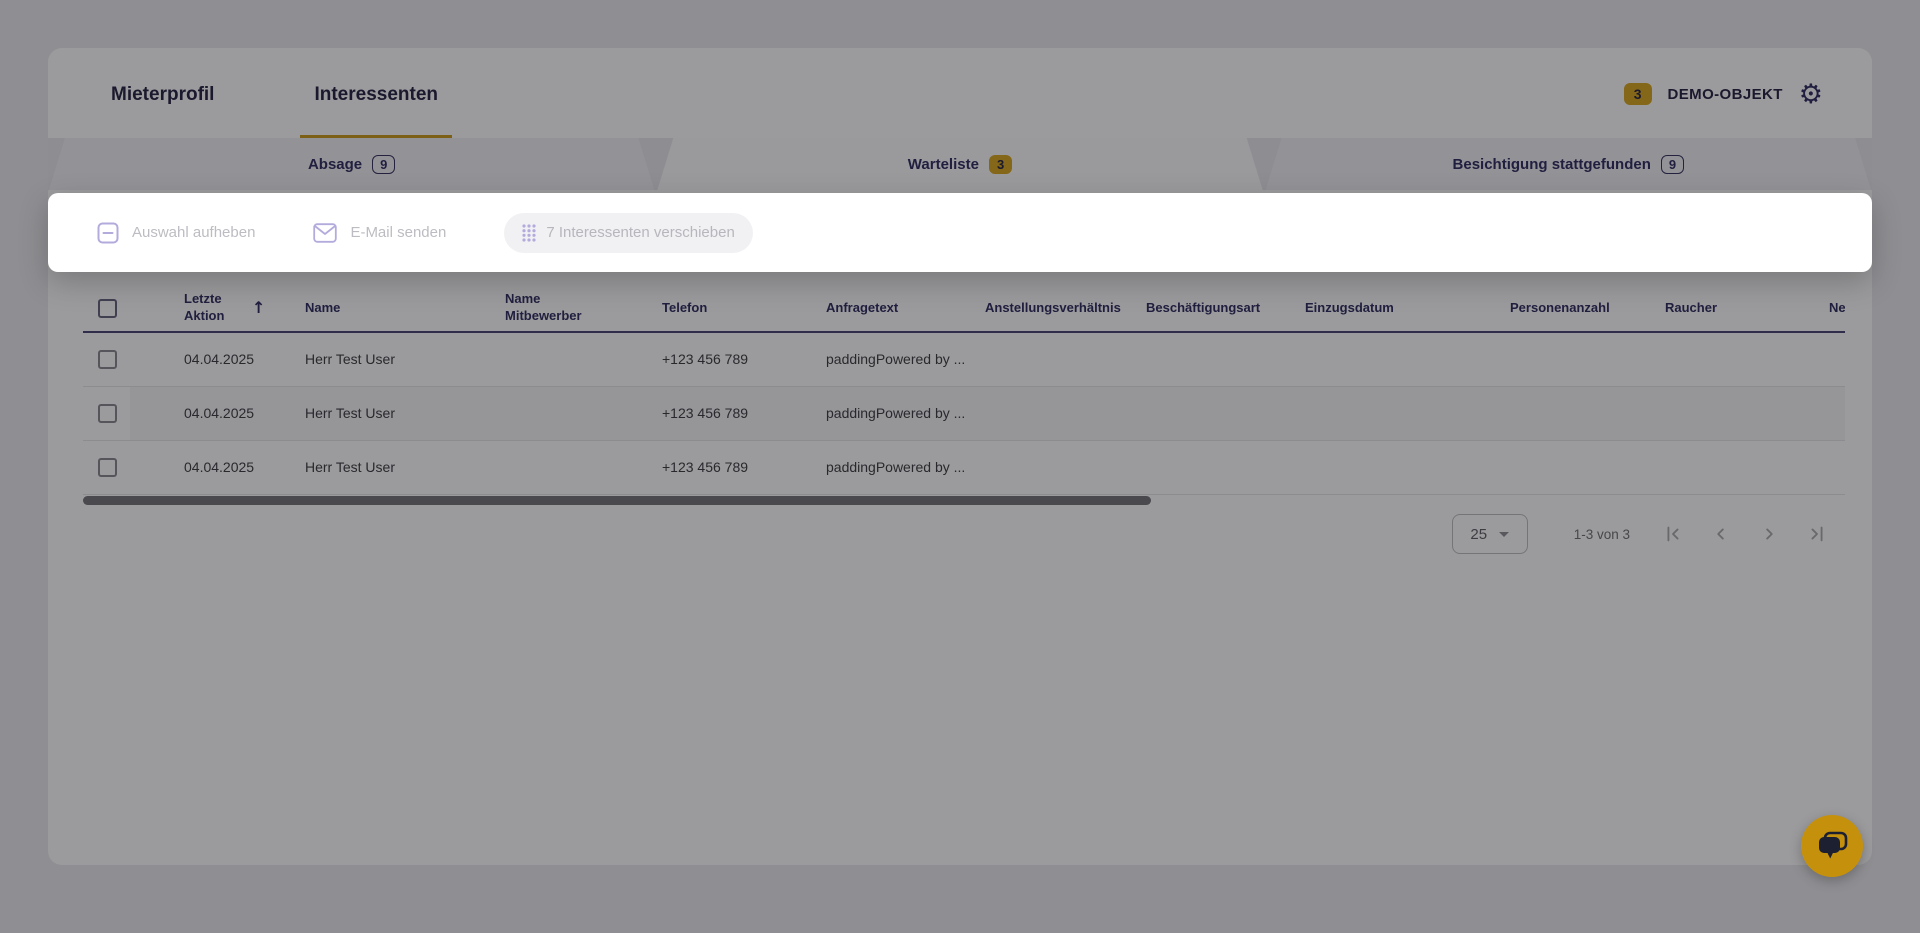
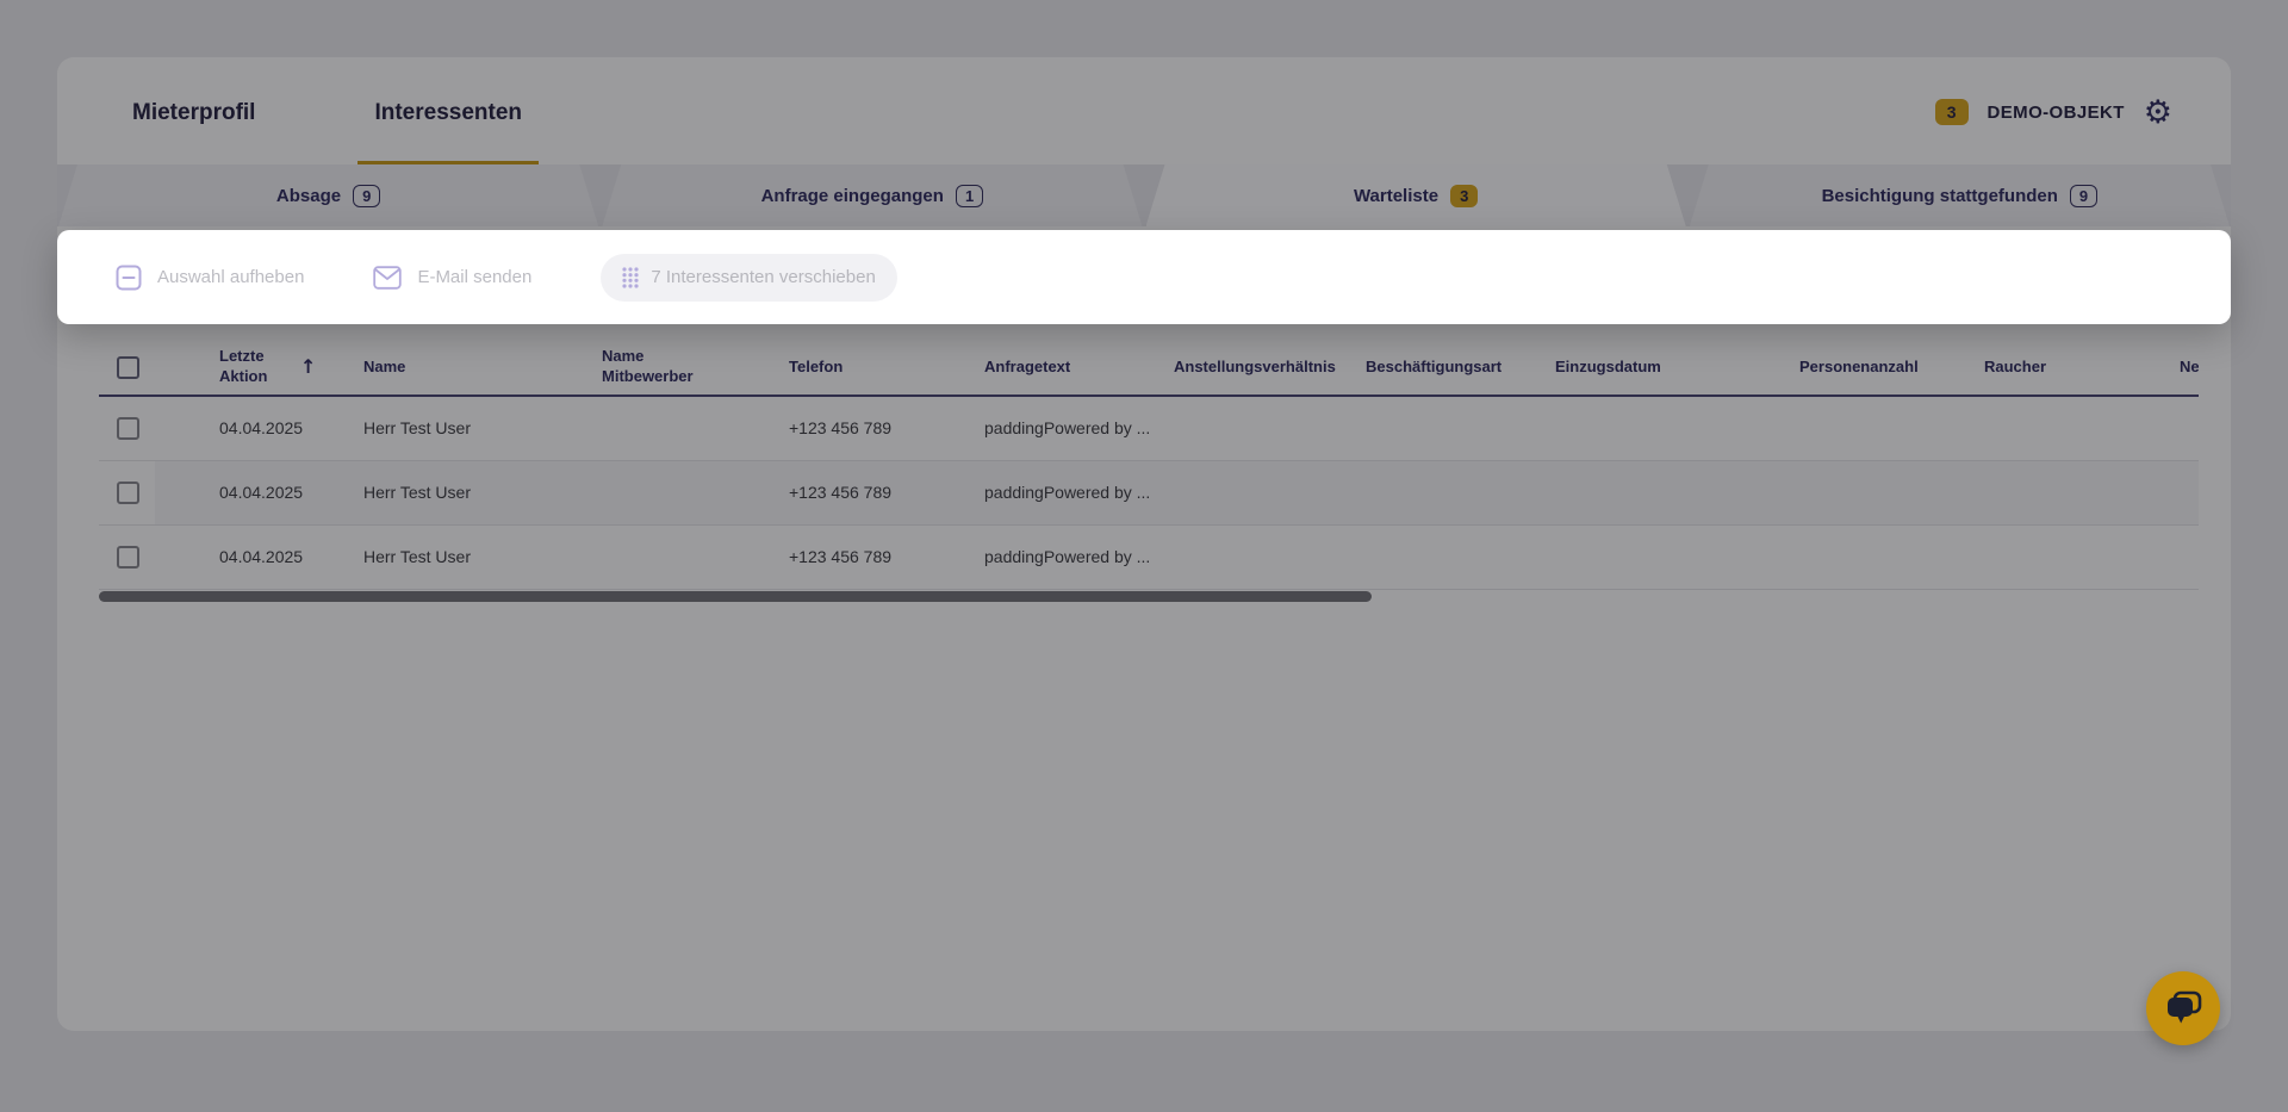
  Mieterprofil
  Interessenten
  3
  DEMO-OBJEKT
  ⚙
  Absage
  9
+ Anfrage eingegangen
+ 1
  Warteliste
  3
  Besichtigung stattgefunden
  9
  	Letzte Aktion↑	Name	Name Mitbewerber	Telefon	Anfragetext	Anstellungsverhältnis	Beschäftigungsart	Einzugsdatum	Personenanzahl	Raucher	Ne
  	04.04.2025	Herr Test User		+123 456 789	paddingPowered by ...
  	04.04.2025	Herr Test User		+123 456 789	paddingPowered by ...
  	04.04.2025	Herr Test User		+123 456 789	paddingPowered by ...
- 25
- 1-3 von 3
  Auswahl aufheben
  E-Mail senden
  7 Interessenten verschieben
